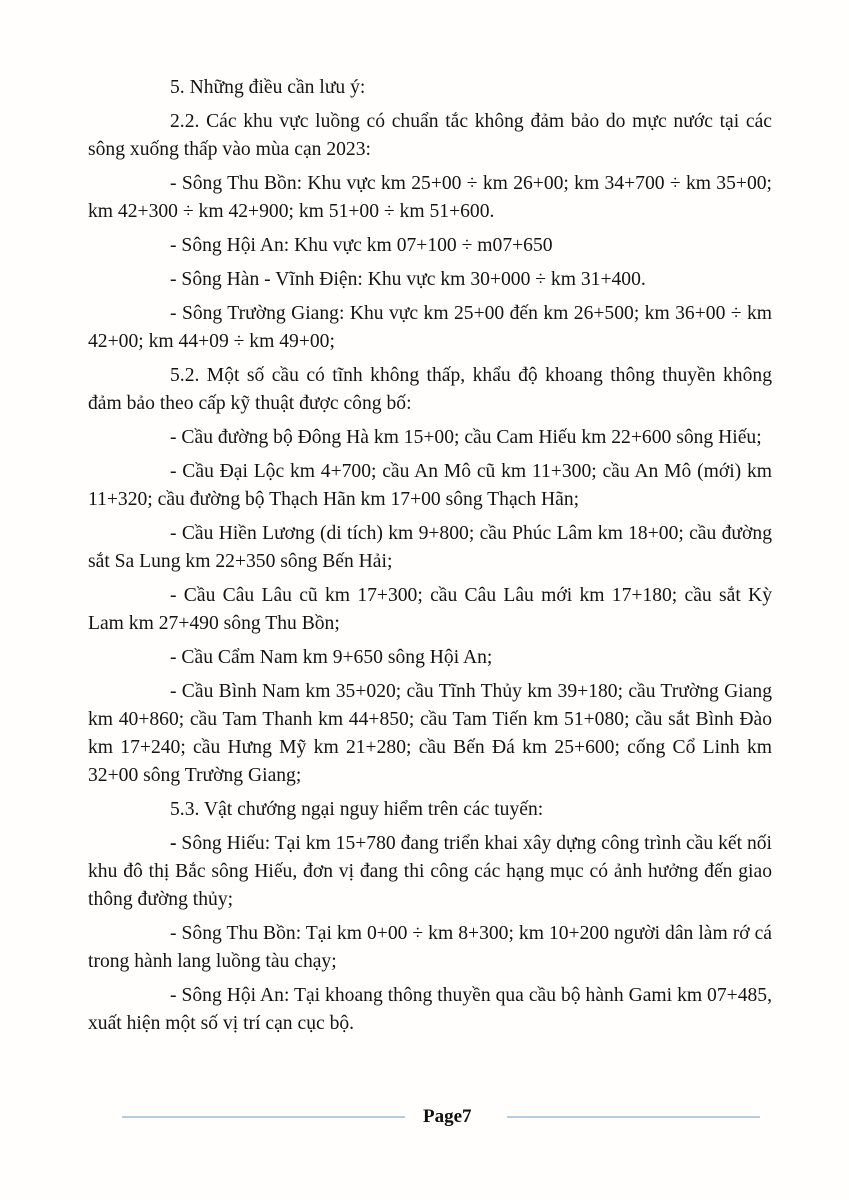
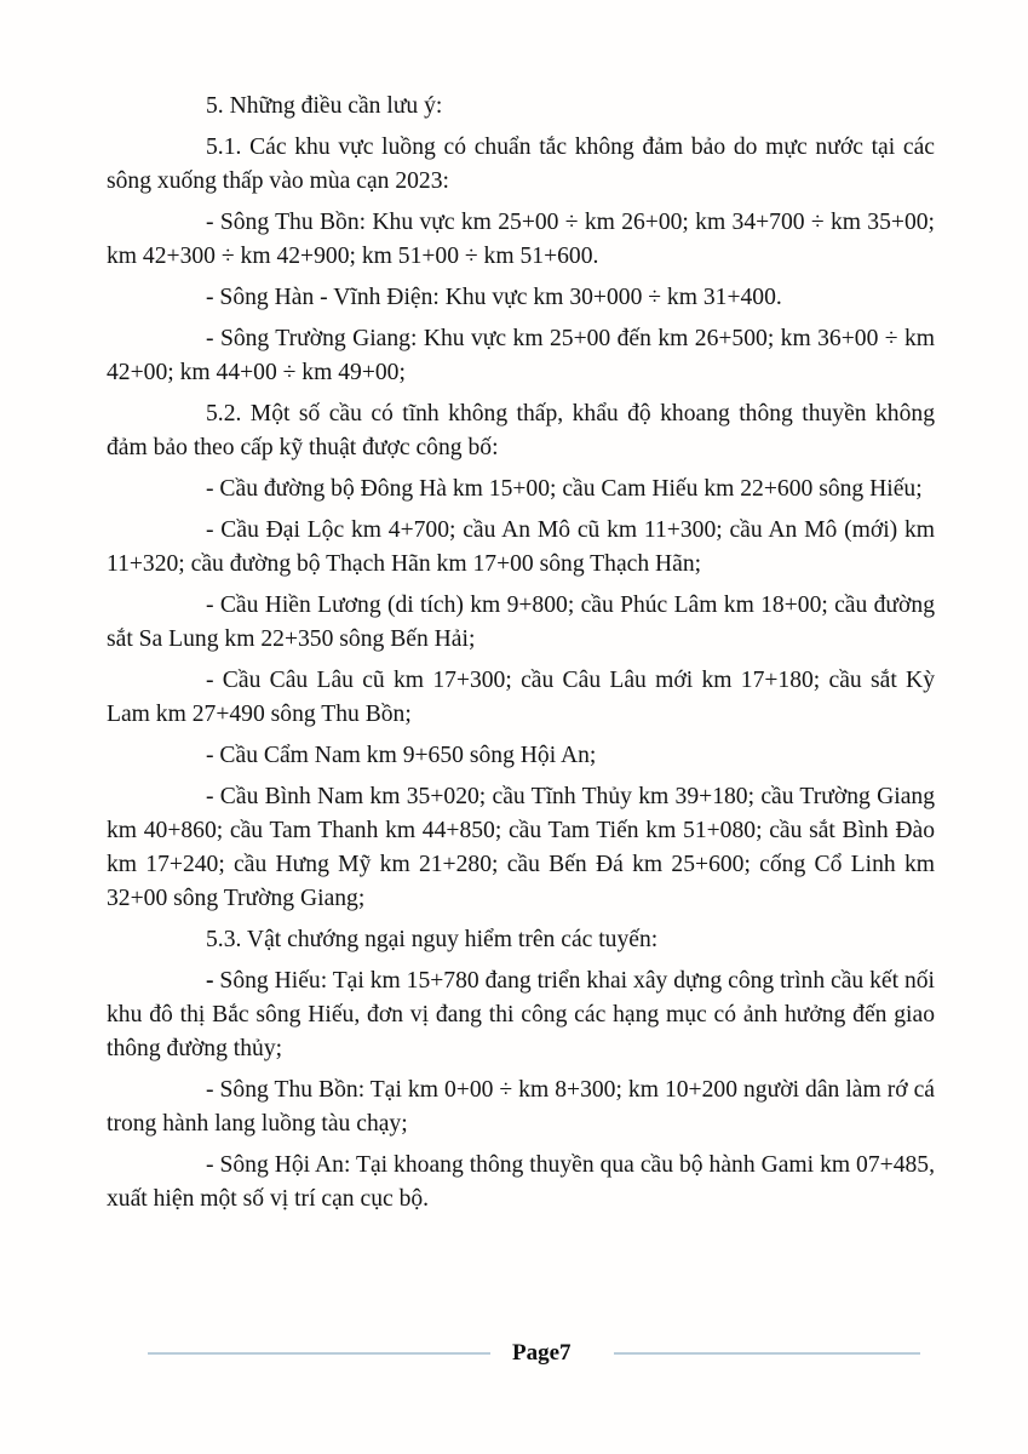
  5. Những điều cần lưu ý:
- 2.2. Các khu vực luồng có chuẩn tắc không đảm bảo do mực nước tại các sông xuống thấp vào mùa cạn 2023:
+ 5.1. Các khu vực luồng có chuẩn tắc không đảm bảo do mực nước tại các sông xuống thấp vào mùa cạn 2023:
  - Sông Thu Bồn: Khu vực km 25+00 ÷ km 26+00; km 34+700 ÷ km 35+00; km 42+300 ÷ km 42+900; km 51+00 ÷ km 51+600.
- - Sông Hội An: Khu vực km 07+100 ÷ m07+650
  - Sông Hàn - Vĩnh Điện: Khu vực km 30+000 ÷ km 31+400.
- - Sông Trường Giang: Khu vực km 25+00 đến km 26+500; km 36+00 ÷ km 42+00; km 44+09 ÷ km 49+00;
+ - Sông Trường Giang: Khu vực km 25+00 đến km 26+500; km 36+00 ÷ km 42+00; km 44+00 ÷ km 49+00;
  5.2. Một số cầu có tĩnh không thấp, khẩu độ khoang thông thuyền không đảm bảo theo cấp kỹ thuật được công bố:
  - Cầu đường bộ Đông Hà km 15+00; cầu Cam Hiếu km 22+600 sông Hiếu;
  - Cầu Đại Lộc km 4+700; cầu An Mô cũ km 11+300; cầu An Mô (mới) km 11+320; cầu đường bộ Thạch Hãn km 17+00 sông Thạch Hãn;
  - Cầu Hiền Lương (di tích) km 9+800; cầu Phúc Lâm km 18+00; cầu đường sắt Sa Lung km 22+350 sông Bến Hải;
  - Cầu Câu Lâu cũ km 17+300; cầu Câu Lâu mới km 17+180; cầu sắt Kỳ Lam km 27+490 sông Thu Bồn;
  - Cầu Cẩm Nam km 9+650 sông Hội An;
  - Cầu Bình Nam km 35+020; cầu Tĩnh Thủy km 39+180; cầu Trường Giang km 40+860; cầu Tam Thanh km 44+850; cầu Tam Tiến km 51+080; cầu sắt Bình Đào km 17+240; cầu Hưng Mỹ km 21+280; cầu Bến Đá km 25+600; cống Cổ Linh km 32+00 sông Trường Giang;
  5.3. Vật chướng ngại nguy hiểm trên các tuyến:
  - Sông Hiếu: Tại km 15+780 đang triển khai xây dựng công trình cầu kết nối khu đô thị Bắc sông Hiếu, đơn vị đang thi công các hạng mục có ảnh hưởng đến giao thông đường thủy;
  - Sông Thu Bồn: Tại km 0+00 ÷ km 8+300; km 10+200 người dân làm rớ cá trong hành lang luồng tàu chạy;
  - Sông Hội An: Tại khoang thông thuyền qua cầu bộ hành Gami km 07+485, xuất hiện một số vị trí cạn cục bộ.
  Page7
